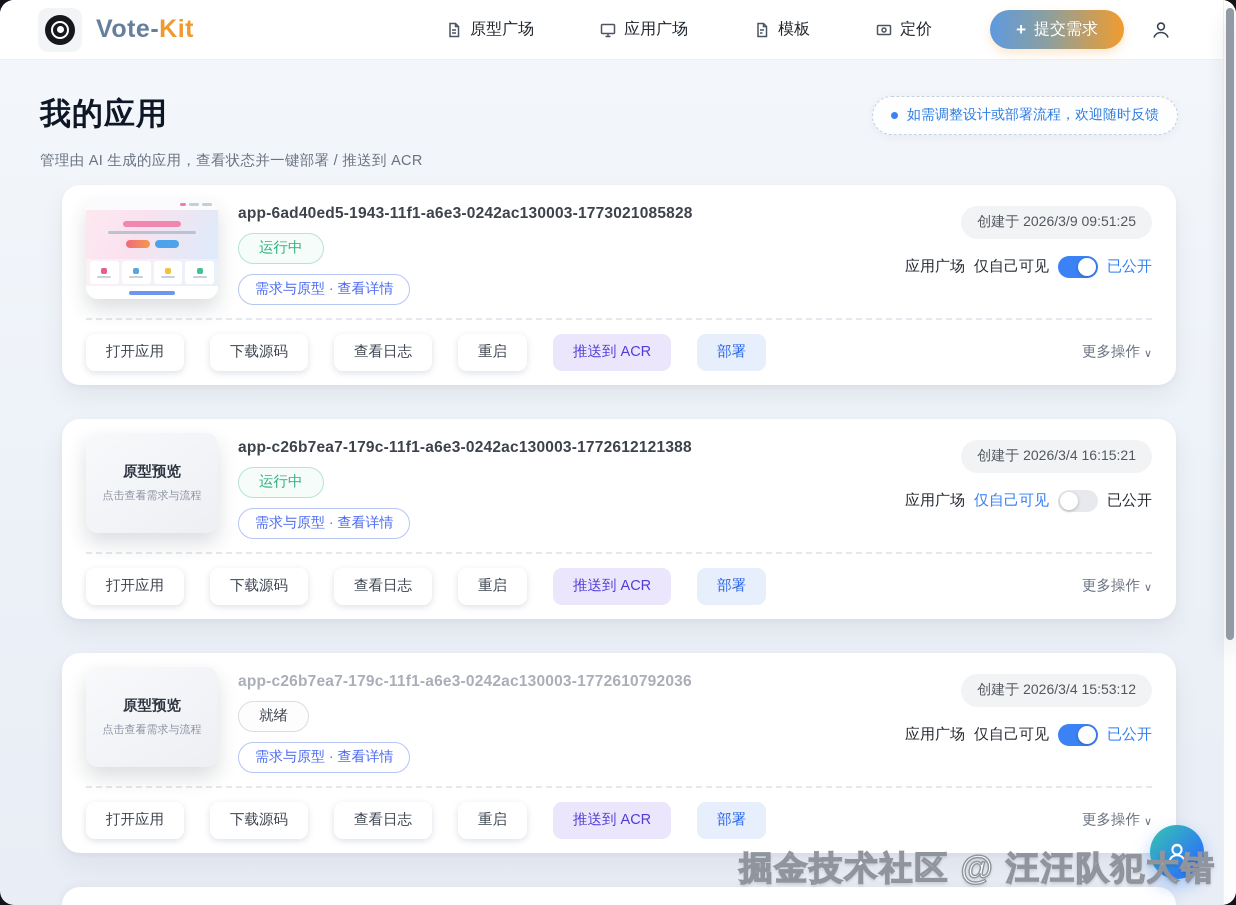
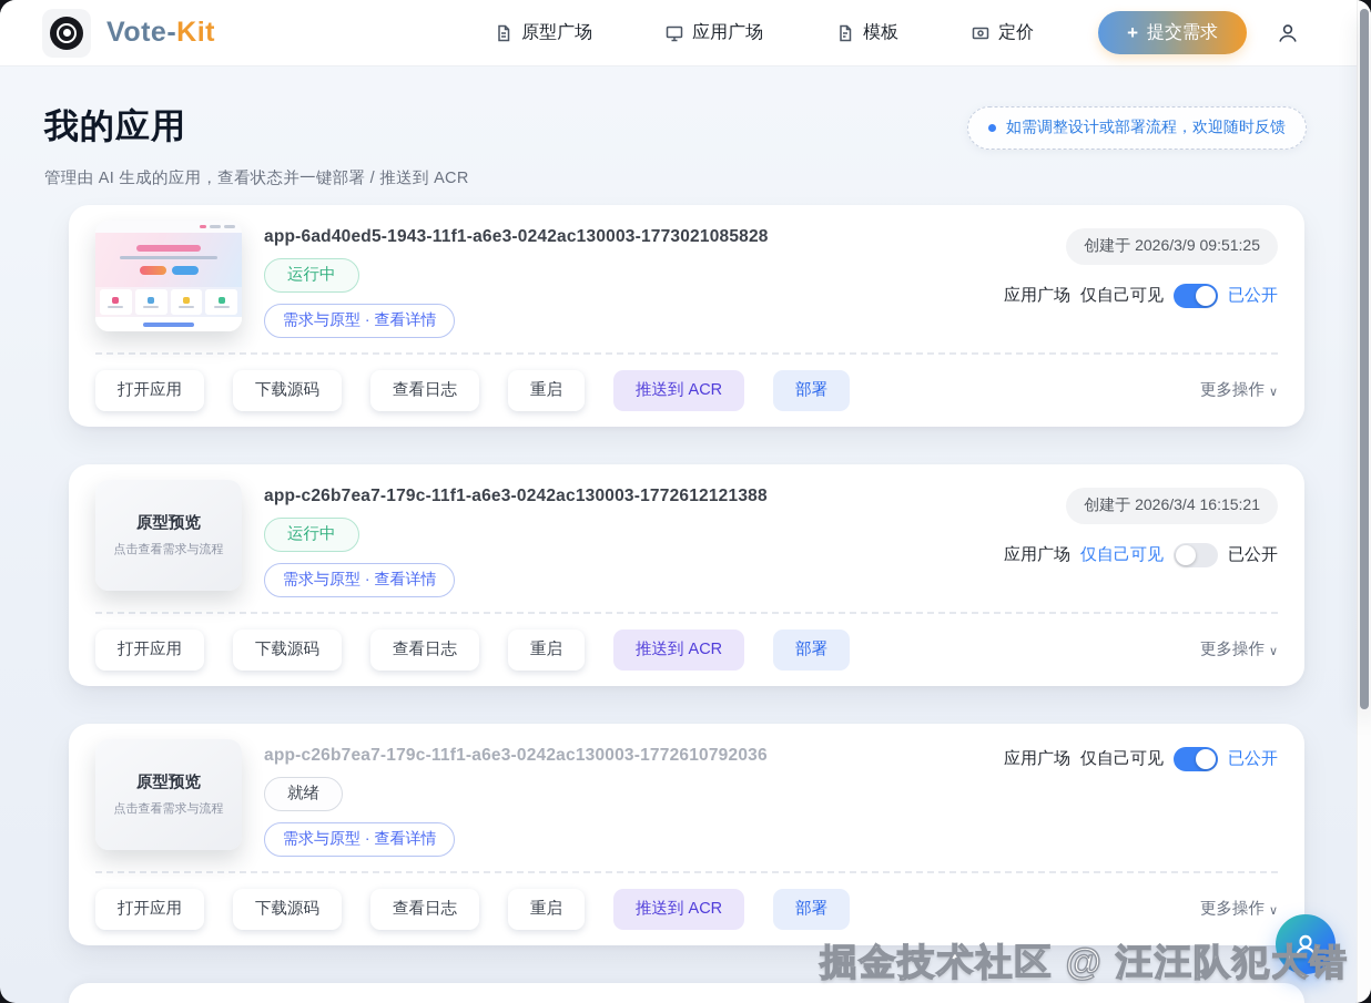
  Vote-Kit
  原型广场
  应用广场
  模板
  定价
  +
  提交需求
  我的应用
  如需调整设计或部署流程，欢迎随时反馈
  管理由 AI 生成的应用，查看状态并一键部署 / 推送到 ACR
  app-6ad40ed5-1943-11f1-a6e3-0242ac130003-1773021085828
  运行中
  需求与原型 · 查看详情
  创建于 2026/3/9 09:51:25
  应用广场
  仅自己可见
  已公开
  打开应用
  下载源码
  查看日志
  重启
  推送到 ACR
  部署
  更多操作
  ∨
  原型预览
  点击查看需求与流程
  app-c26b7ea7-179c-11f1-a6e3-0242ac130003-1772612121388
  运行中
  需求与原型 · 查看详情
  创建于 2026/3/4 16:15:21
  应用广场
  仅自己可见
  已公开
  打开应用
  下载源码
  查看日志
  重启
  推送到 ACR
  部署
  更多操作
  ∨
  原型预览
  点击查看需求与流程
  app-c26b7ea7-179c-11f1-a6e3-0242ac130003-1772610792036
  就绪
  需求与原型 · 查看详情
- 创建于 2026/3/4 15:53:12
  应用广场
  仅自己可见
  已公开
  打开应用
  下载源码
  查看日志
  重启
  推送到 ACR
  部署
  更多操作
  ∨
  掘金技术社区 @ 汪汪队犯大错
